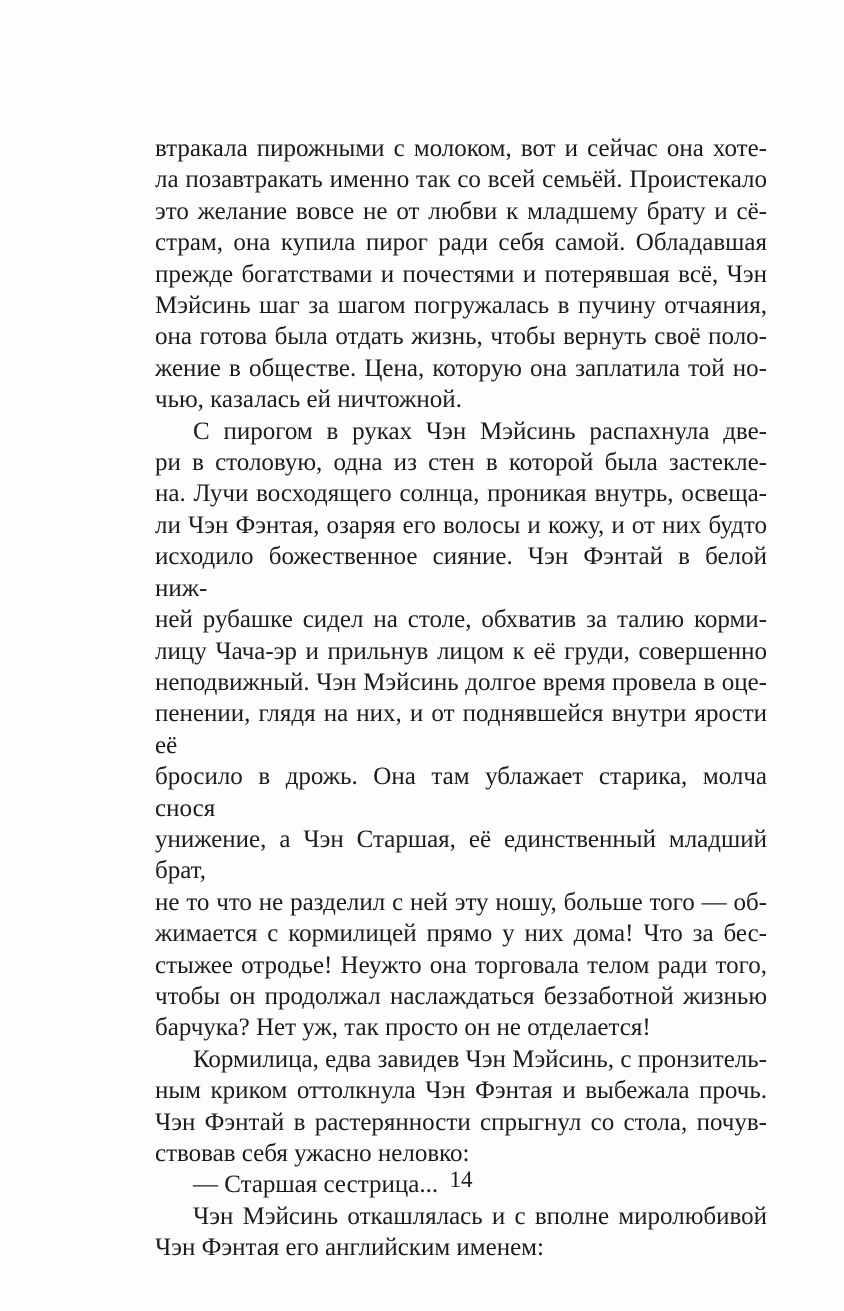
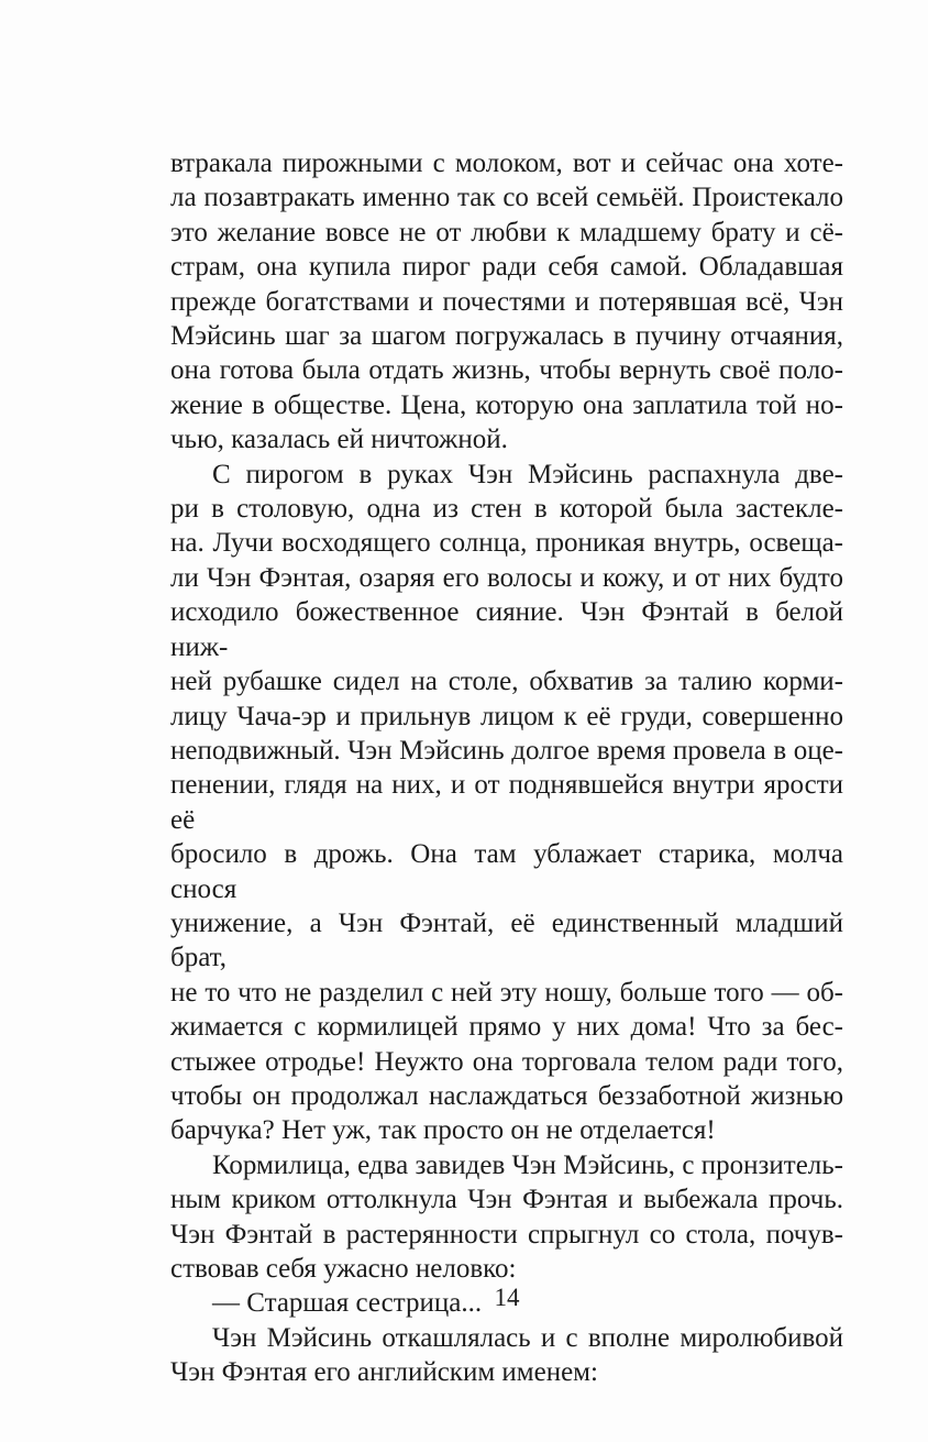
  втракала пирожными с молоком, вот и сейчас она хоте-
  ла позавтракать именно так со всей семьёй. Проистекало
  это желание вовсе не от любви к младшему брату и сё-
  страм, она купила пирог ради себя самой. Обладавшая
  прежде богатствами и почестями и потерявшая всё, Чэн
  Мэйсинь шаг за шагом погружалась в пучину отчаяния,
  она готова была отдать жизнь, чтобы вернуть своё поло-
  жение в обществе. Цена, которую она заплатила той но-
  чью, казалась ей ничтожной.
  С пирогом в руках Чэн Мэйсинь распахнула две-
  ри в столовую, одна из стен в которой была застекле-
  на. Лучи восходящего солнца, проникая внутрь, освеща-
  ли Чэн Фэнтая, озаряя его волосы и кожу, и от них будто
  исходило божественное сияние. Чэн Фэнтай в белой ниж-
  ней рубашке сидел на столе, обхватив за талию корми-
  лицу Чача-эр и прильнув лицом к её груди, совершенно
  неподвижный. Чэн Мэйсинь долгое время провела в оце-
  пенении, глядя на них, и от поднявшейся внутри ярости её
  бросило в дрожь. Она там ублажает старика, молча снося
- унижение, а Чэн Старшая, её единственный младший брат,
+ унижение, а Чэн Фэнтай, её единственный младший брат,
  не то что не разделил с ней эту ношу, больше того — об-
  жимается с кормилицей прямо у них дома! Что за бес-
  стыжее отродье! Неужто она торговала телом ради того,
  чтобы он продолжал наслаждаться беззаботной жизнью
  барчука? Нет уж, так просто он не отделается!
  Кормилица, едва завидев Чэн Мэйсинь, с пронзитель-
  ным криком оттолкнула Чэн Фэнтая и выбежала прочь.
  Чэн Фэнтай в растерянности спрыгнул со стола, почув-
  ствовав себя ужасно неловко:
  — Старшая сестрица...
  Чэн Мэйсинь откашлялась и с вполне миролюбивой
  Чэн Фэнтая его английским именем:
  14
